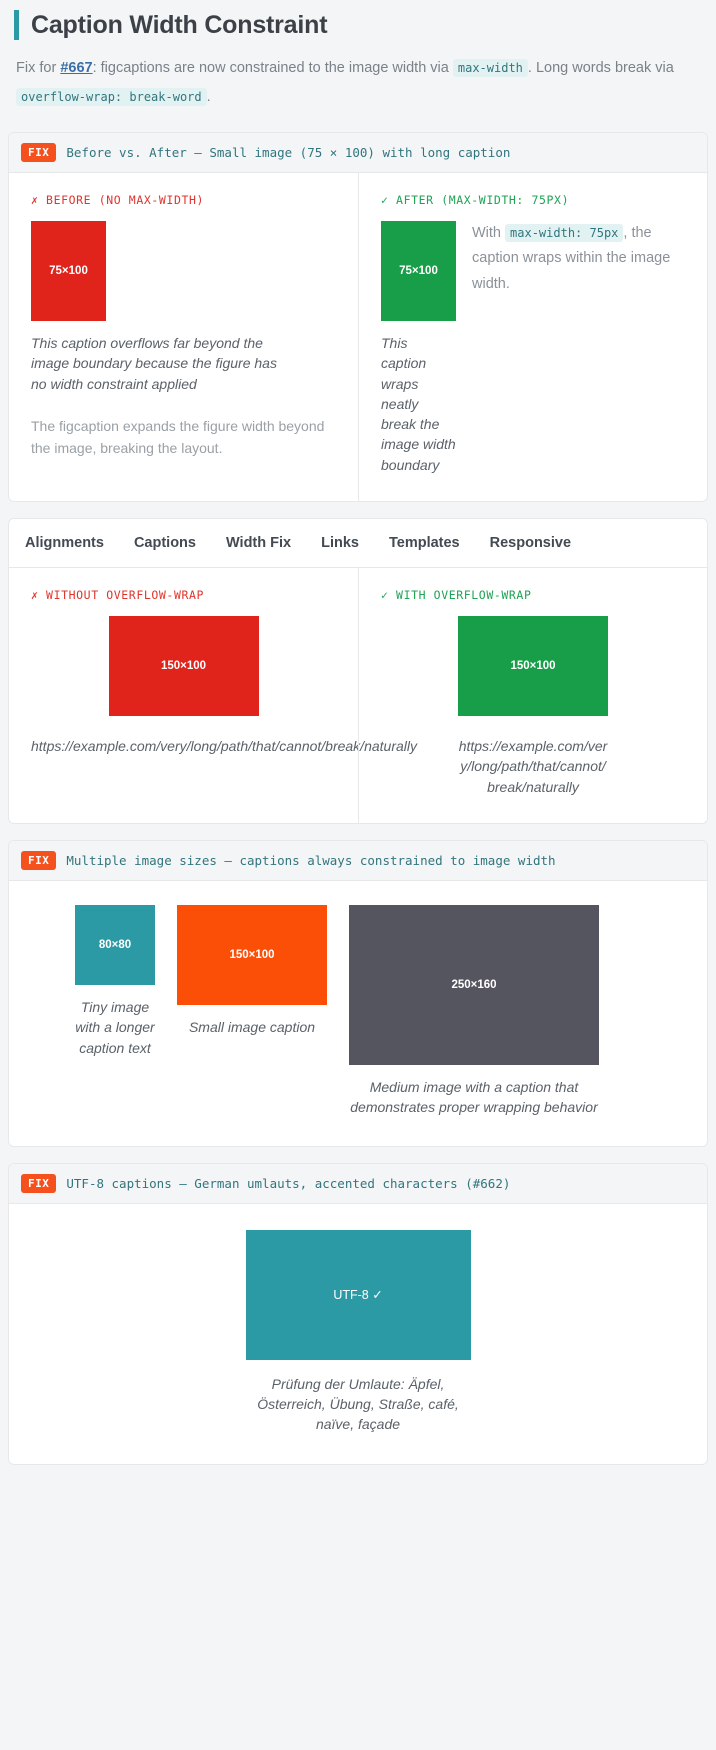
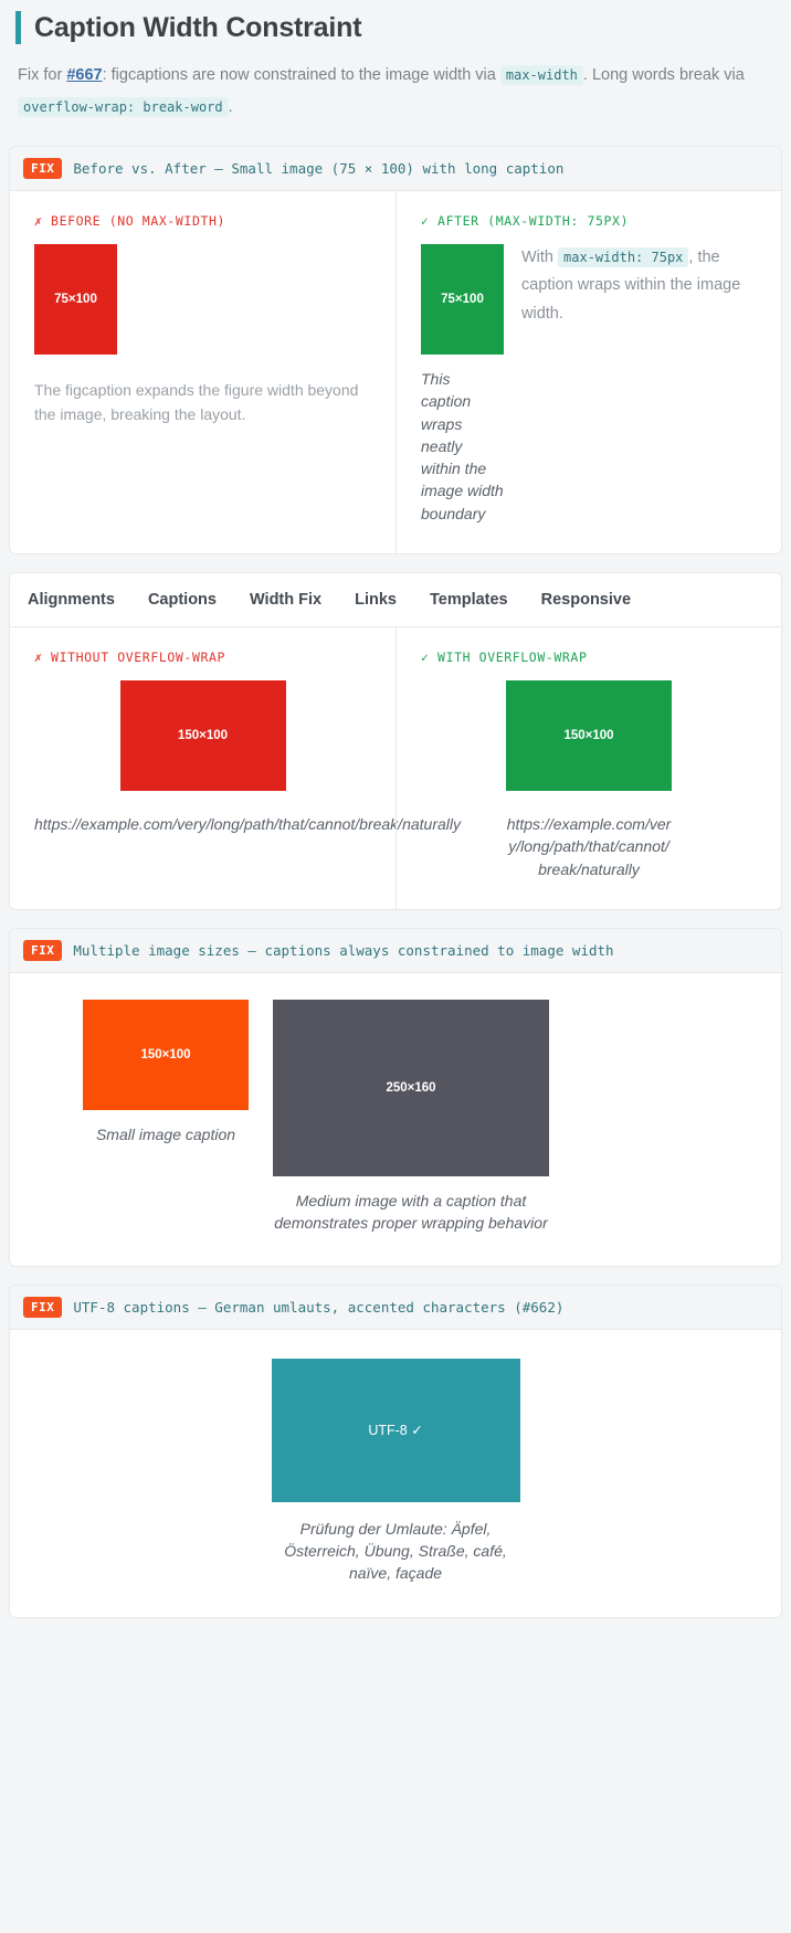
  Caption Width Constraint
  Fix for #667: figcaptions are now constrained to the image width via max-width . Long words break via overflow-wrap: break-word .
  FIX
  Before vs. After — Small image (75 × 100) with long caption
  ✗ BEFORE (NO MAX-WIDTH)
  75×100
- This caption overflows far beyond the image boundary because the figure has no width constraint applied
  The figcaption expands the figure width beyond the image, breaking the layout.
  ✓ AFTER (MAX-WIDTH: 75PX)
  75×100
- This caption wraps neatly break the image width boundary
+ This caption wraps neatly within the image width boundary
  With max-width: 75px , the caption wraps within the image width.
  Alignments
  Captions
  Width Fix
  Links
  Templates
  Responsive
  ✗ WITHOUT OVERFLOW-WRAP
  150×100
  https://example.com/very/long/path/that/cannot/break
  ✓ WITH OVERFLOW-WRAP
  150×100
  https://example.com/very/long/path/that/cannot/break/naturally
  FIX
  Multiple image sizes — captions always constrained to image width
- 80×80
- Tiny image with a longer caption text
  150×100
  Small image caption
  250×160
  Medium image with a caption that demonstrates proper wrapping behavior
  FIX
  UTF-8 captions — German umlauts, accented characters (#662)
  UTF-8 ✓
  Prüfung der Umlaute: Äpfel, Österreich, Übung, Straße, café, naïve, façade
